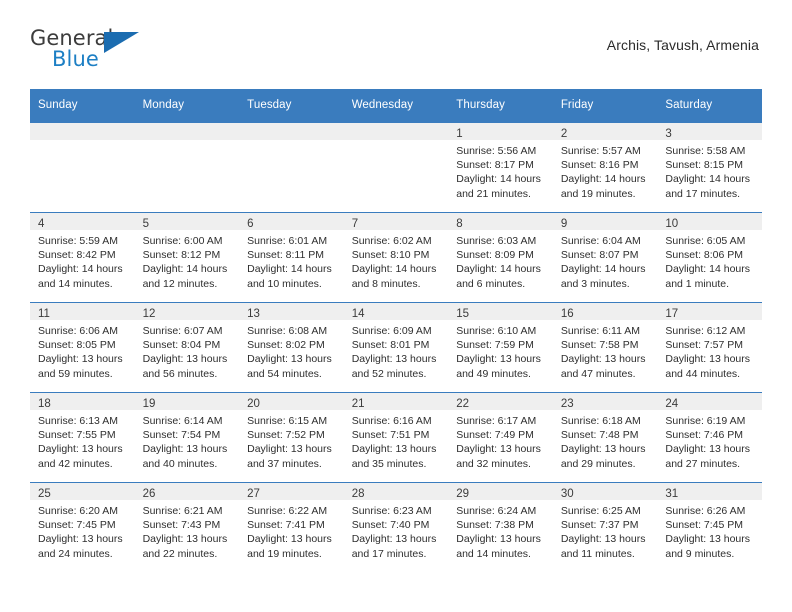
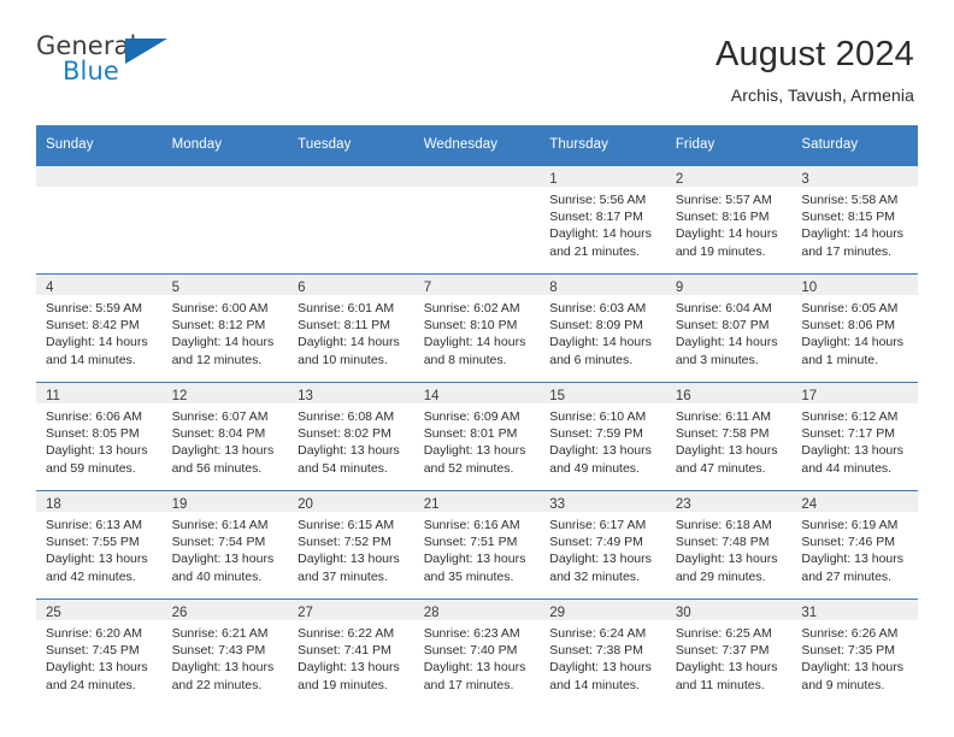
  General
  Blue
+ August 2024
  Archis, Tavush, Armenia
  Sunday	Monday	Tuesday	Wednesday	Thursday	Friday	Saturday
  				1Sunrise: 5:56 AMSunset: 8:17 PMDaylight: 14 hoursand 21 minutes.	2Sunrise: 5:57 AMSunset: 8:16 PMDaylight: 14 hoursand 19 minutes.	3Sunrise: 5:58 AMSunset: 8:15 PMDaylight: 14 hoursand 17 minutes.
  4Sunrise: 5:59 AMSunset: 8:42 PMDaylight: 14 hoursand 14 minutes.	5Sunrise: 6:00 AMSunset: 8:12 PMDaylight: 14 hoursand 12 minutes.	6Sunrise: 6:01 AMSunset: 8:11 PMDaylight: 14 hoursand 10 minutes.	7Sunrise: 6:02 AMSunset: 8:10 PMDaylight: 14 hoursand 8 minutes.	8Sunrise: 6:03 AMSunset: 8:09 PMDaylight: 14 hoursand 6 minutes.	9Sunrise: 6:04 AMSunset: 8:07 PMDaylight: 14 hoursand 3 minutes.	10Sunrise: 6:05 AMSunset: 8:06 PMDaylight: 14 hoursand 1 minute.
- 11Sunrise: 6:06 AMSunset: 8:05 PMDaylight: 13 hoursand 59 minutes.	12Sunrise: 6:07 AMSunset: 8:04 PMDaylight: 13 hoursand 56 minutes.	13Sunrise: 6:08 AMSunset: 8:02 PMDaylight: 13 hoursand 54 minutes.	14Sunrise: 6:09 AMSunset: 8:01 PMDaylight: 13 hoursand 52 minutes.	15Sunrise: 6:10 AMSunset: 7:59 PMDaylight: 13 hoursand 49 minutes.	16Sunrise: 6:11 AMSunset: 7:58 PMDaylight: 13 hoursand 47 minutes.	17Sunrise: 6:12 AMSunset: 7:57 PMDaylight: 13 hoursand 44 minutes.
+ 11Sunrise: 6:06 AMSunset: 8:05 PMDaylight: 13 hoursand 59 minutes.	12Sunrise: 6:07 AMSunset: 8:04 PMDaylight: 13 hoursand 56 minutes.	13Sunrise: 6:08 AMSunset: 8:02 PMDaylight: 13 hoursand 54 minutes.	14Sunrise: 6:09 AMSunset: 8:01 PMDaylight: 13 hoursand 52 minutes.	15Sunrise: 6:10 AMSunset: 7:59 PMDaylight: 13 hoursand 49 minutes.	16Sunrise: 6:11 AMSunset: 7:58 PMDaylight: 13 hoursand 47 minutes.	17Sunrise: 6:12 AMSunset: 7:17 PMDaylight: 13 hoursand 44 minutes.
- 18Sunrise: 6:13 AMSunset: 7:55 PMDaylight: 13 hoursand 42 minutes.	19Sunrise: 6:14 AMSunset: 7:54 PMDaylight: 13 hoursand 40 minutes.	20Sunrise: 6:15 AMSunset: 7:52 PMDaylight: 13 hoursand 37 minutes.	21Sunrise: 6:16 AMSunset: 7:51 PMDaylight: 13 hoursand 35 minutes.	22Sunrise: 6:17 AMSunset: 7:49 PMDaylight: 13 hoursand 32 minutes.	23Sunrise: 6:18 AMSunset: 7:48 PMDaylight: 13 hoursand 29 minutes.	24Sunrise: 6:19 AMSunset: 7:46 PMDaylight: 13 hoursand 27 minutes.
+ 18Sunrise: 6:13 AMSunset: 7:55 PMDaylight: 13 hoursand 42 minutes.	19Sunrise: 6:14 AMSunset: 7:54 PMDaylight: 13 hoursand 40 minutes.	20Sunrise: 6:15 AMSunset: 7:52 PMDaylight: 13 hoursand 37 minutes.	21Sunrise: 6:16 AMSunset: 7:51 PMDaylight: 13 hoursand 35 minutes.	33Sunrise: 6:17 AMSunset: 7:49 PMDaylight: 13 hoursand 32 minutes.	23Sunrise: 6:18 AMSunset: 7:48 PMDaylight: 13 hoursand 29 minutes.	24Sunrise: 6:19 AMSunset: 7:46 PMDaylight: 13 hoursand 27 minutes.
- 25Sunrise: 6:20 AMSunset: 7:45 PMDaylight: 13 hoursand 24 minutes.	26Sunrise: 6:21 AMSunset: 7:43 PMDaylight: 13 hoursand 22 minutes.	27Sunrise: 6:22 AMSunset: 7:41 PMDaylight: 13 hoursand 19 minutes.	28Sunrise: 6:23 AMSunset: 7:40 PMDaylight: 13 hoursand 17 minutes.	29Sunrise: 6:24 AMSunset: 7:38 PMDaylight: 13 hoursand 14 minutes.	30Sunrise: 6:25 AMSunset: 7:37 PMDaylight: 13 hoursand 11 minutes.	31Sunrise: 6:26 AMSunset: 7:45 PMDaylight: 13 hoursand 9 minutes.
+ 25Sunrise: 6:20 AMSunset: 7:45 PMDaylight: 13 hoursand 24 minutes.	26Sunrise: 6:21 AMSunset: 7:43 PMDaylight: 13 hoursand 22 minutes.	27Sunrise: 6:22 AMSunset: 7:41 PMDaylight: 13 hoursand 19 minutes.	28Sunrise: 6:23 AMSunset: 7:40 PMDaylight: 13 hoursand 17 minutes.	29Sunrise: 6:24 AMSunset: 7:38 PMDaylight: 13 hoursand 14 minutes.	30Sunrise: 6:25 AMSunset: 7:37 PMDaylight: 13 hoursand 11 minutes.	31Sunrise: 6:26 AMSunset: 7:35 PMDaylight: 13 hoursand 9 minutes.
